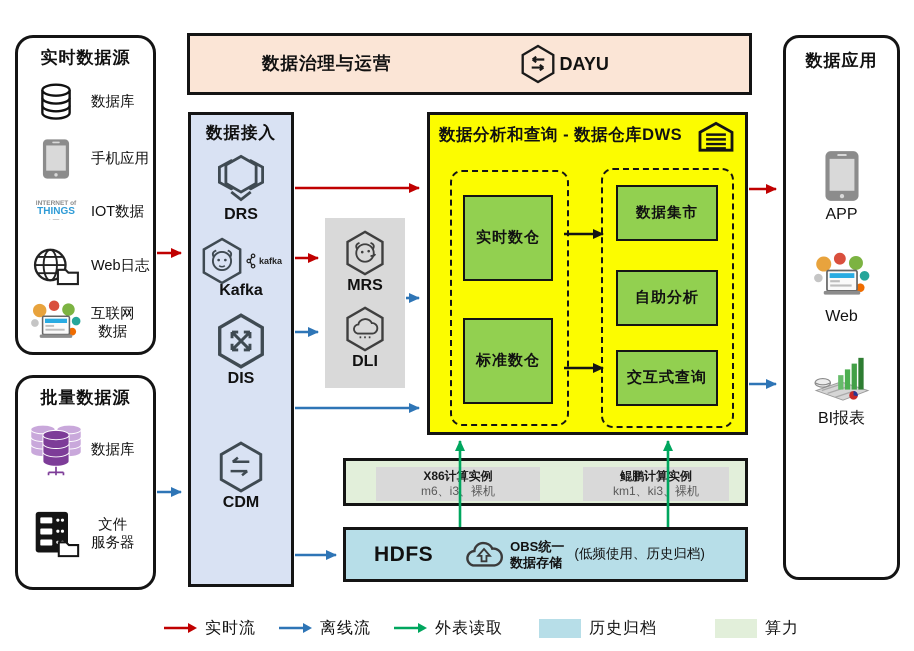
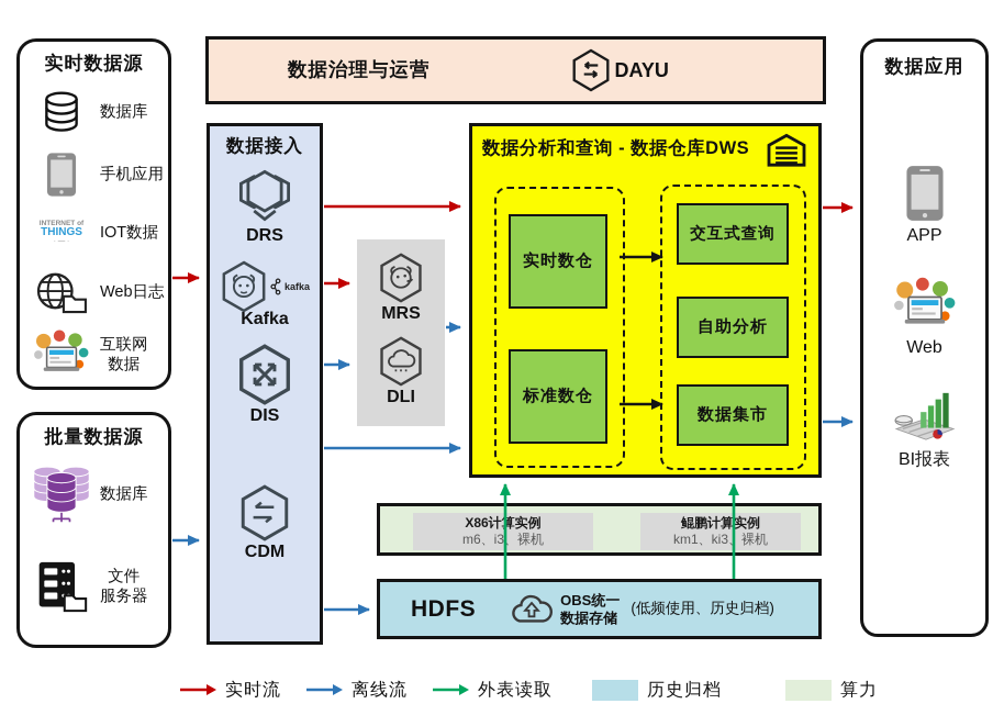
  实时数据源
  数据库
  手机应用
  THINGS
  IOT数据
  Web日志
  互联网
  数据
  批量数据源
  数据库
  文件
  服务器
  数据治理与运营
  DAYU
  数据接入
  DRS
  kafka
  Kafka
  DIS
  CDM
  MRS
  DLI
  数据分析和查询 - 数据仓库DWS
  实时数仓
  标准数仓
- 数据集市
+ 交互式查询
  自助分析
- 交互式查询
+ 数据集市
  X86计算实例
  m6、i3、裸机
  鲲鹏计算实例
  km1、ki3裸机
  HDFS
  OBS统一
  数据存储
  (低频使用、历史归档)
  数据应用
  APP
  Web
  BI报表
  实时流
  离线流
  外表读取
  历史归档
  算力
